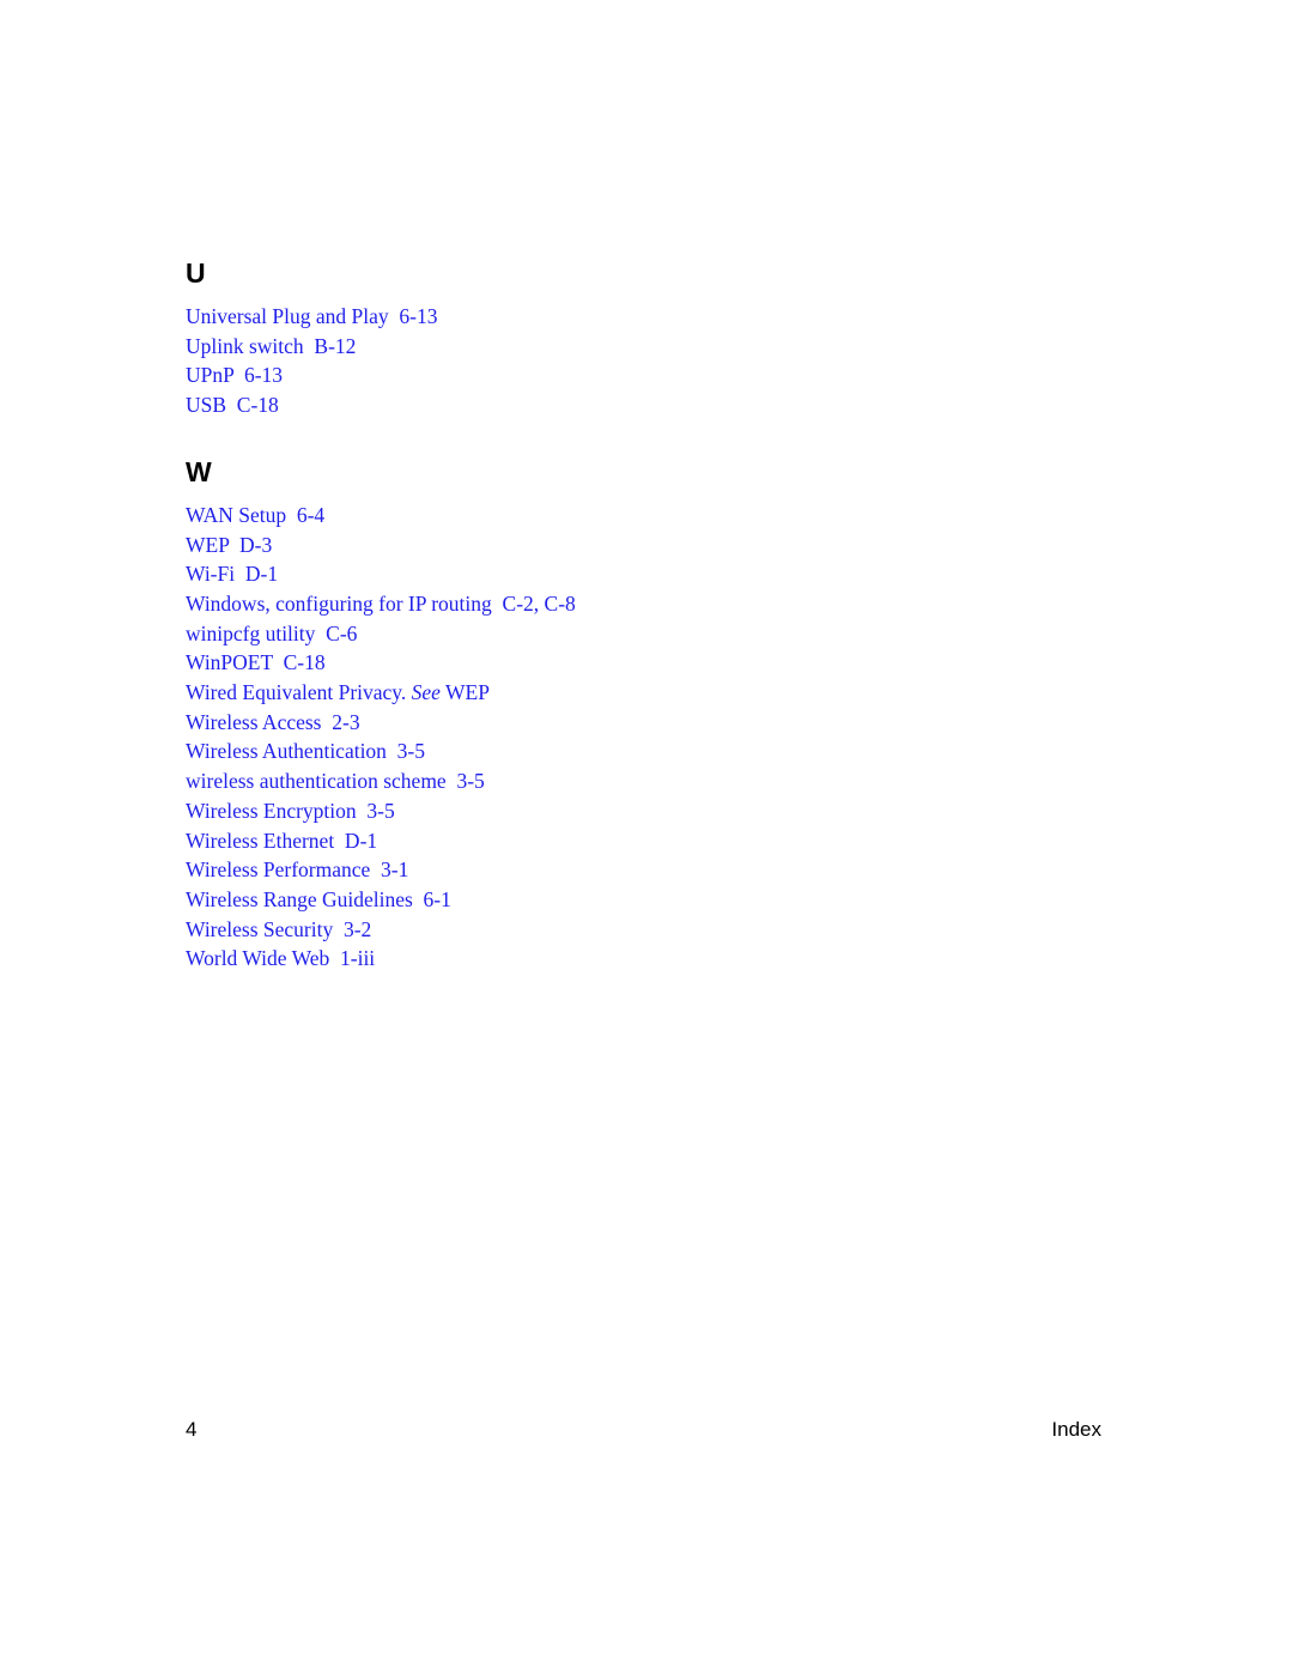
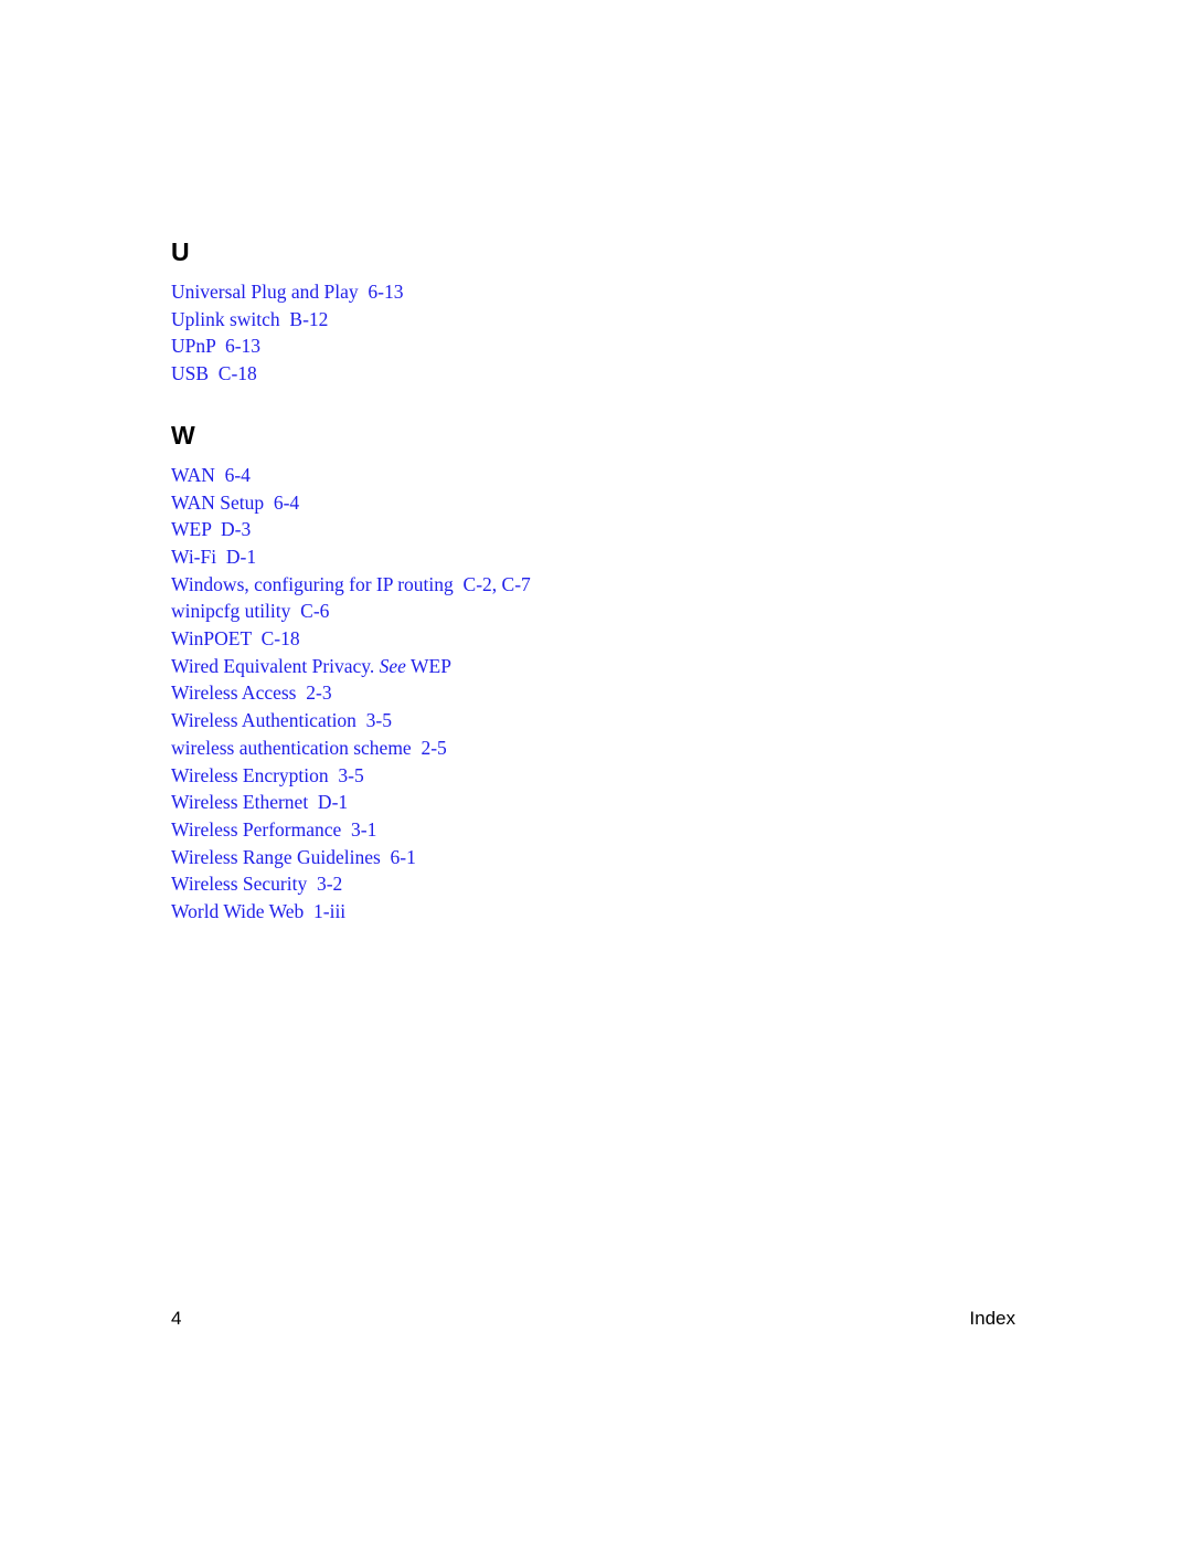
  U
  Universal Plug and Play 6-13
  Uplink switch B-12
  UPnP 6-13
  USB C-18
  W
+ WAN 6-4
  WAN Setup 6-4
  WEP D-3
  Wi-Fi D-1
- Windows, configuring for IP routing C-2, C-8
+ Windows, configuring for IP routing C-2, C-7
  winipcfg utility C-6
  WinPOET C-18
  Wired Equivalent Privacy. See WEP
  Wireless Access 2-3
  Wireless Authentication 3-5
- wireless authentication scheme 3-5
+ wireless authentication scheme 2-5
  Wireless Encryption 3-5
  Wireless Ethernet D-1
  Wireless Performance 3-1
  Wireless Range Guidelines 6-1
  Wireless Security 3-2
  World Wide Web 1-iii
  4
  Index
